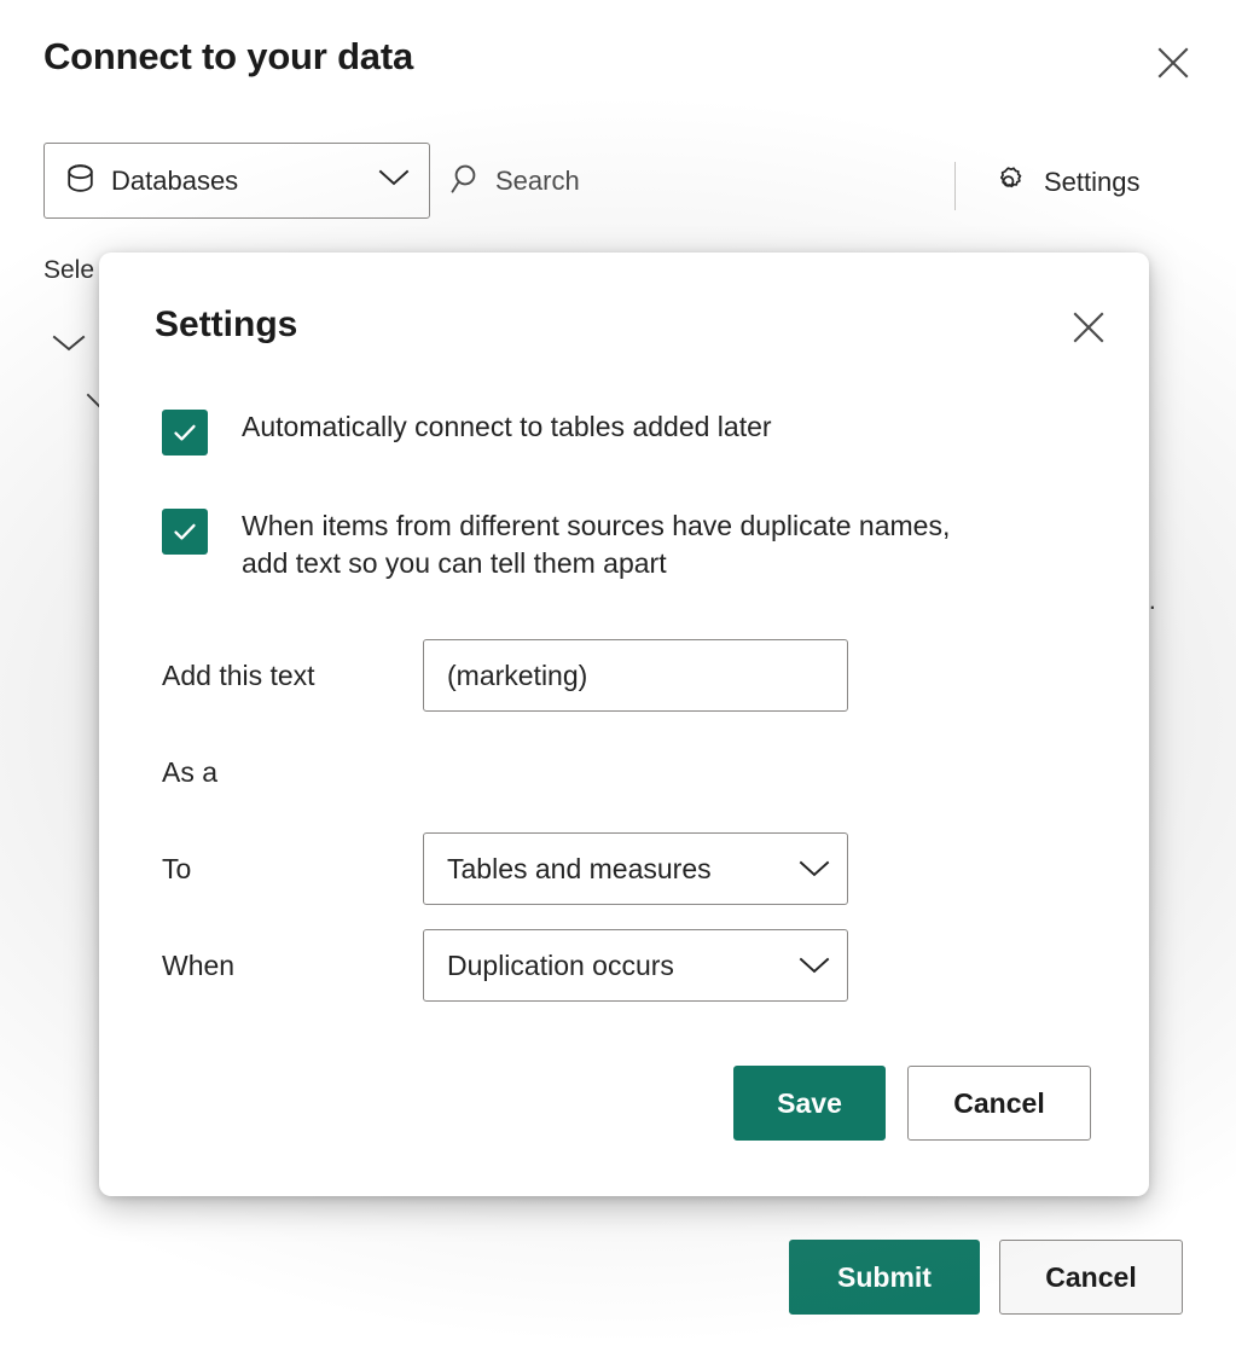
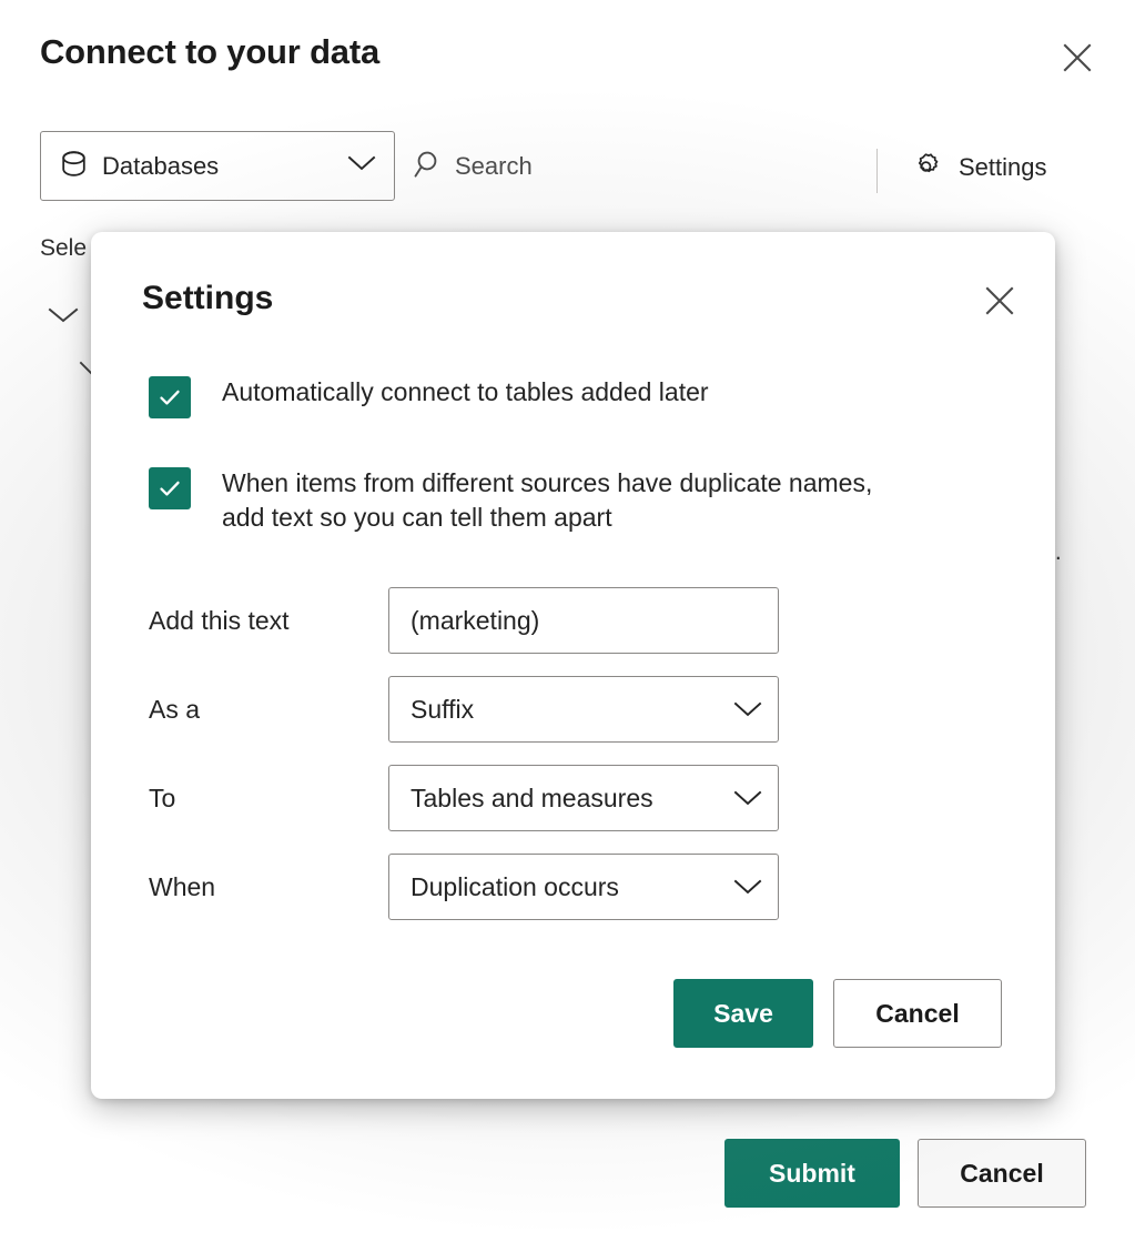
  Settings
  Automatically connect to tables added later
  When items from different sources have duplicate names,
  add text so you can tell them apart
  Add this text
  (marketing)
  As a
+ Suffix
  To
  Tables and measures
  When
  Duplication occurs
  Save
  Cancel
